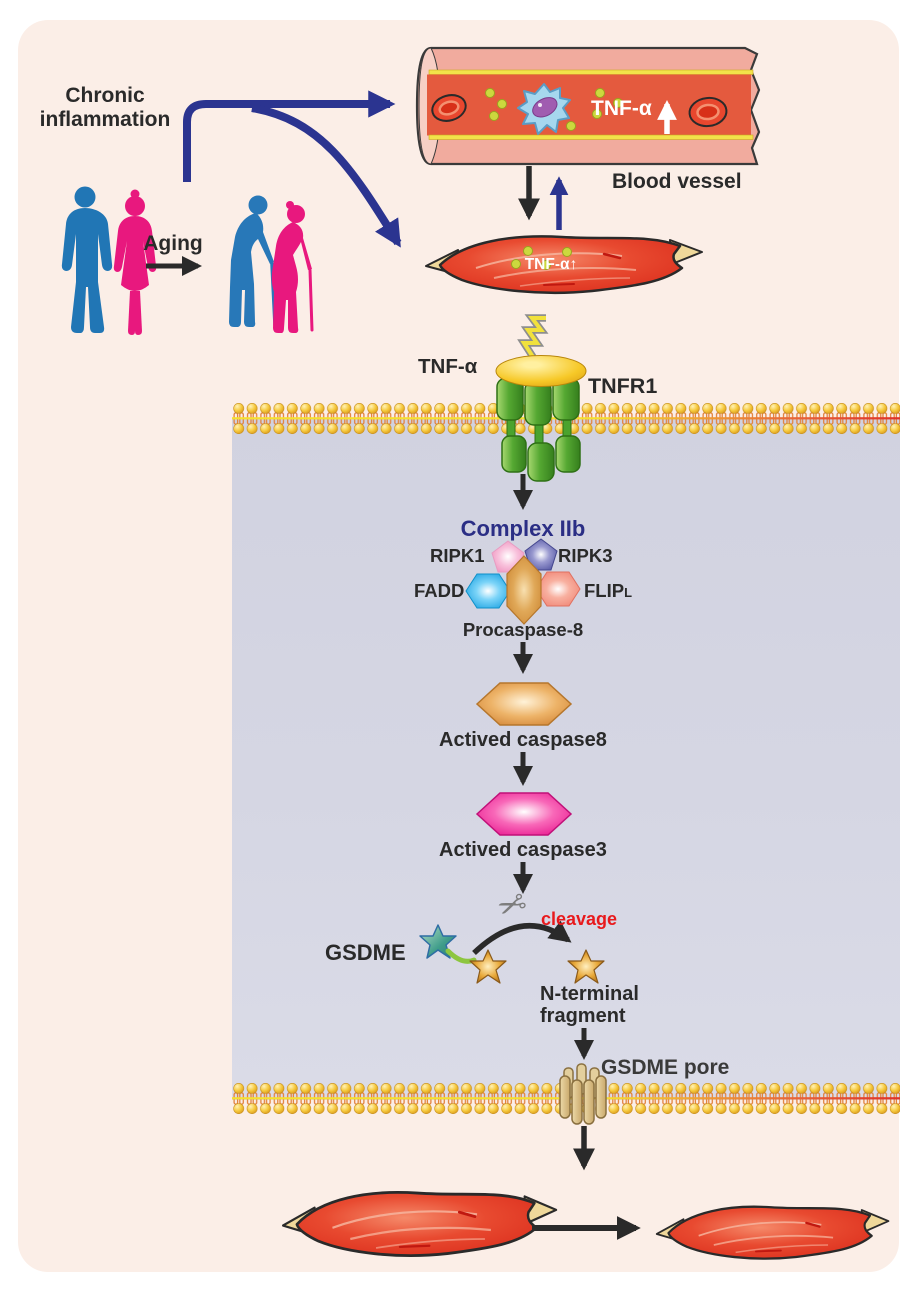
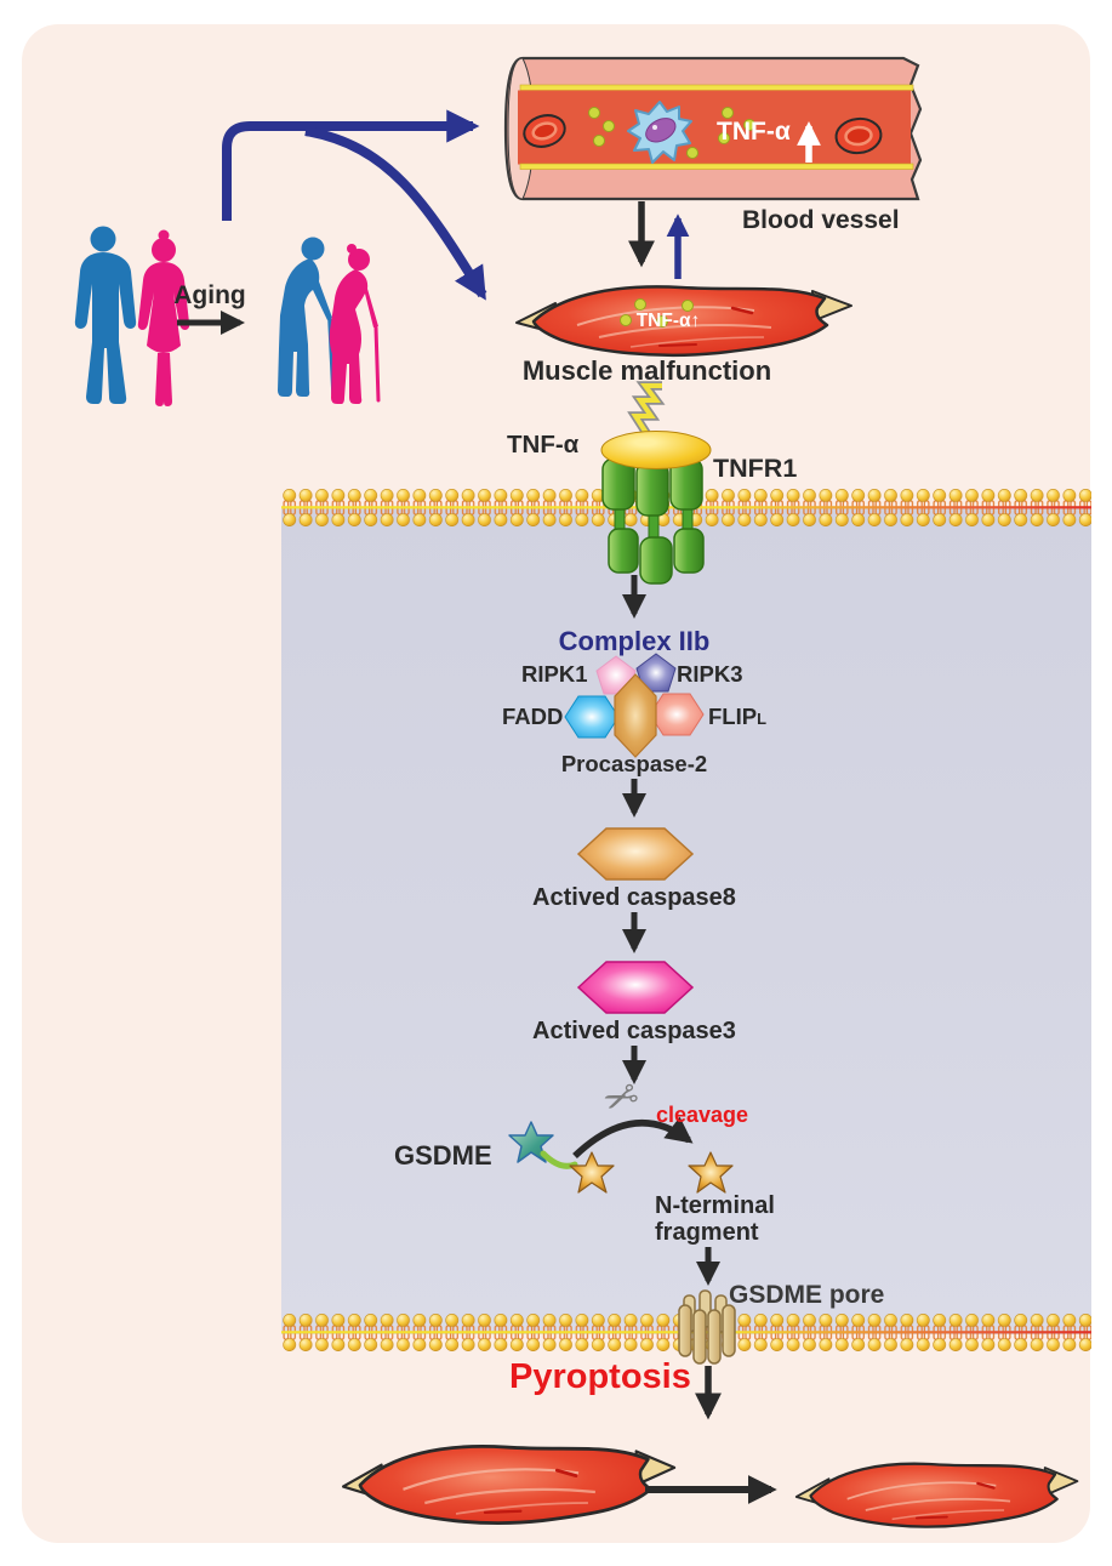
- Chronic
- inflammation
  Aging
  TNF-α
  Blood vessel
  TNF-α↑
+ Muscle malfunction
  TNF-α
  TNFR1
  Complex IIb
  RIPK1
  RIPK3
  FADD
  FLIPL
- Procaspase-8
+ Procaspase-2
  Actived caspase8
  Actived caspase3
  cleavage
  GSDME
  N-terminal
  fragment
  GSDME pore
+ Pyroptosis
